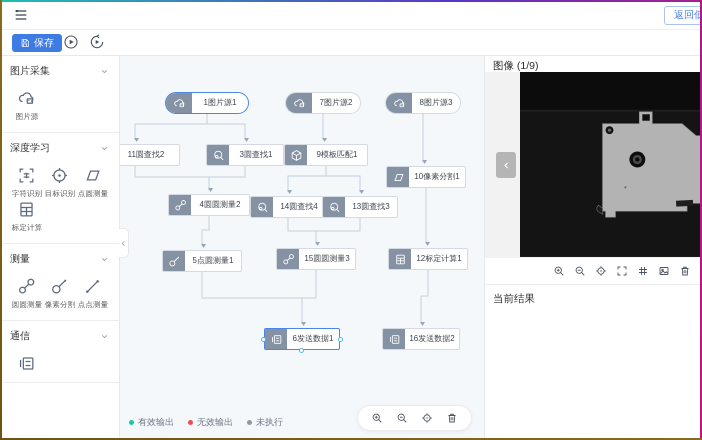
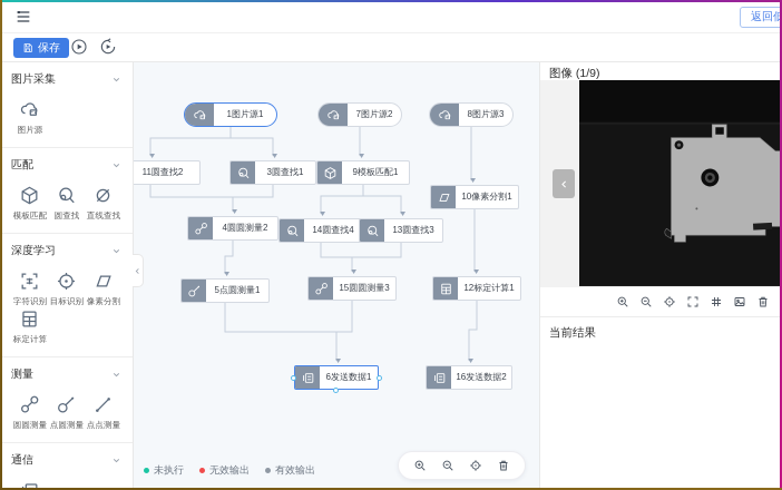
  返回低
  保存
  图片采集
  图片源
+ 匹配
+ 模板匹配
+ 圆查找
+ 直线查找
  深度学习
  字符识别
  目标识别
- 点圆测量
+ 像素分割
  标定计算
  测量
  圆圆测量
- 像素分割
+ 点圆测量
  点点测量
  通信
  1图片源1
  7图片源2
  8图片源3
  11圆查找2
  3圆查找1
  9模板匹配1
  10像素分割1
  4圆圆测量2
  14圆查找4
  13圆查找3
  5点圆测量1
  15圆圆测量3
  12标定计算1
  6发送数据1
  16发送数据2
- 有效输出
+ 未执行
  无效输出
- 未执行
+ 有效输出
  图像 (1/9)
  当前结果
